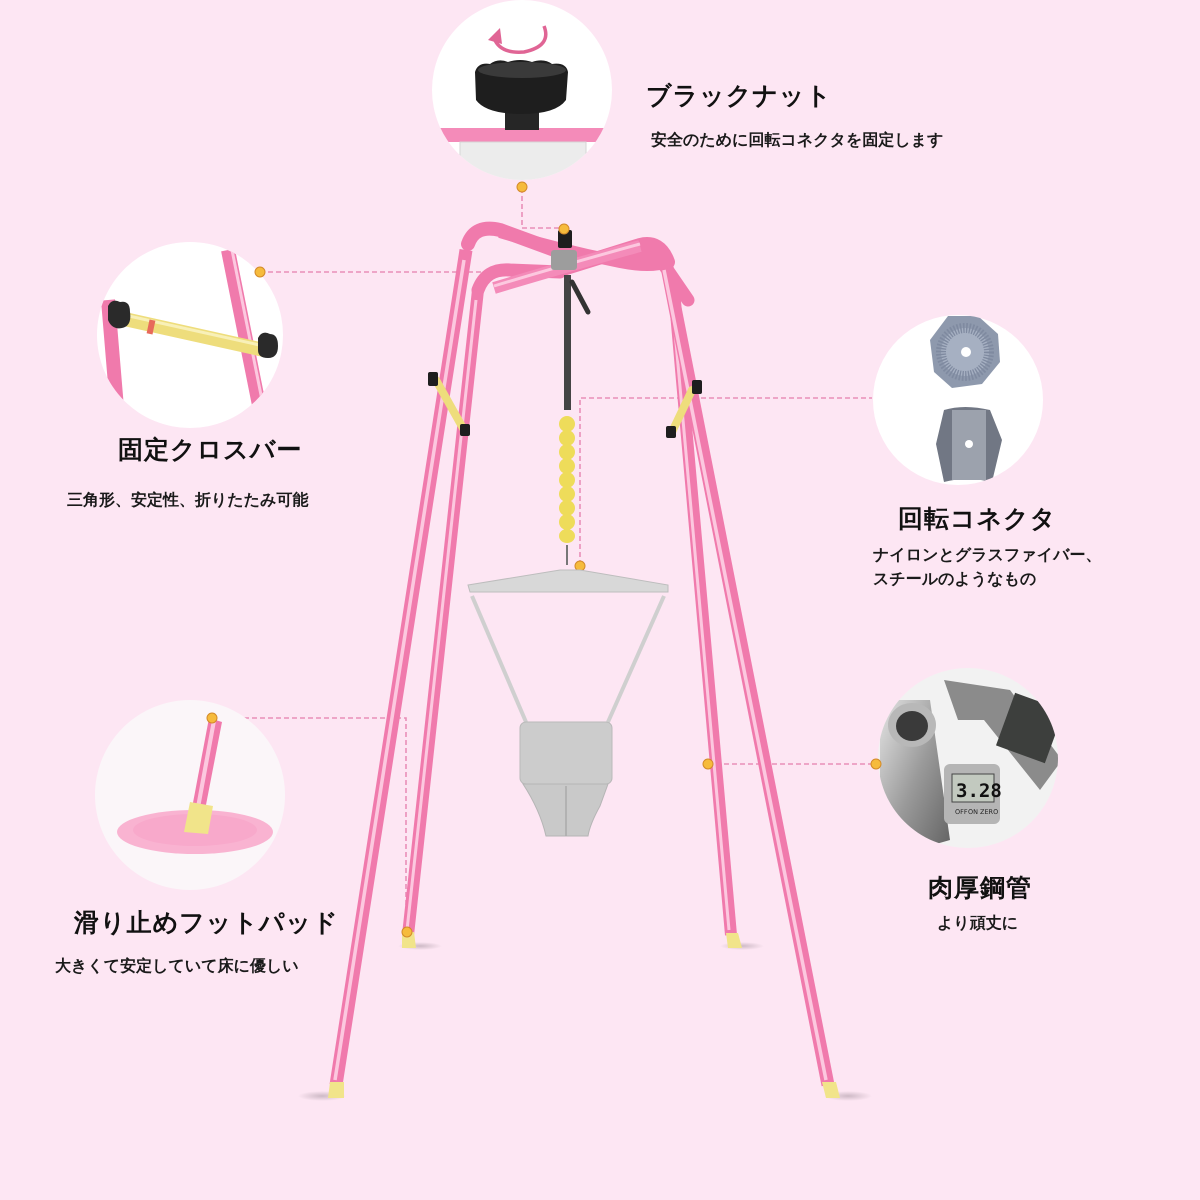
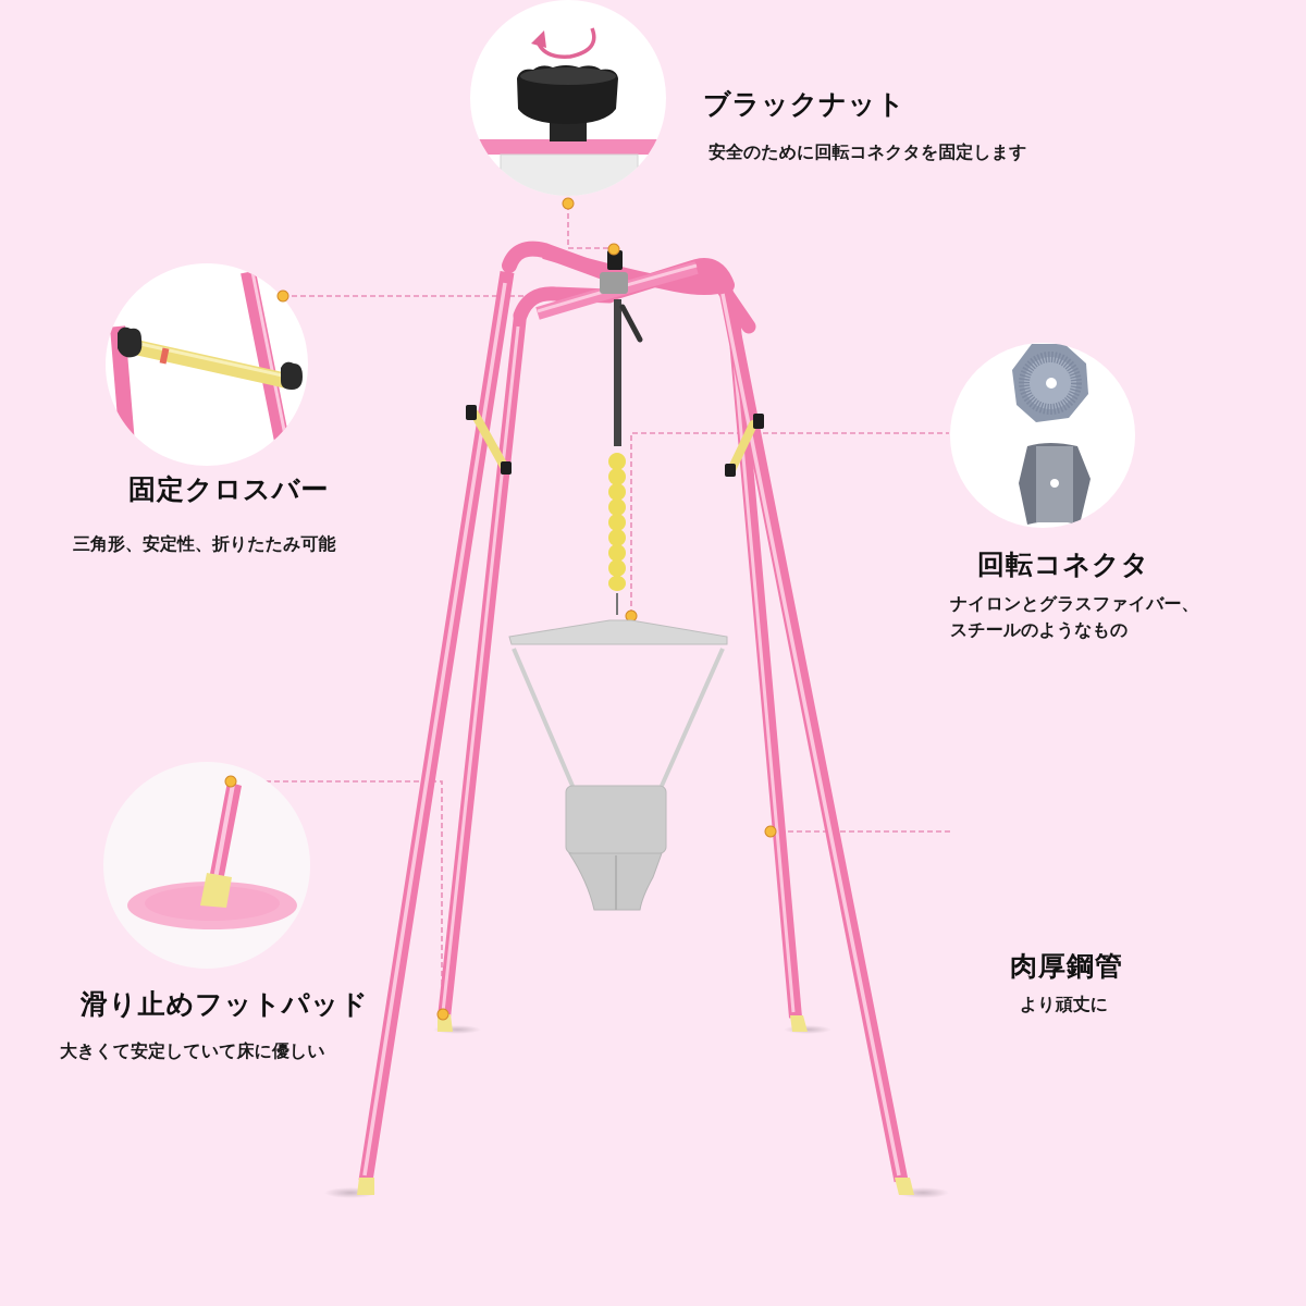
- 3.28
- OFF
- ON
- ZERO
  ブラックナット
  安全のために回転コネクタを固定します
  固定クロスバー
  三角形、安定性、折りたたみ可能
  回転コネクタ
  ナイロンとグラスファイバー、
  スチールのようなもの
  滑り止めフットパッド
  大きくて安定していて床に優しい
  肉厚鋼管
  より頑丈に
